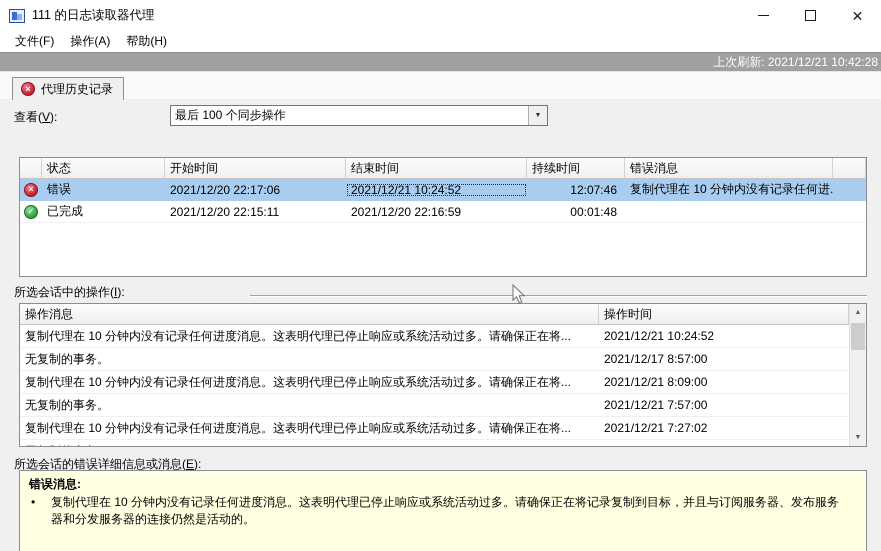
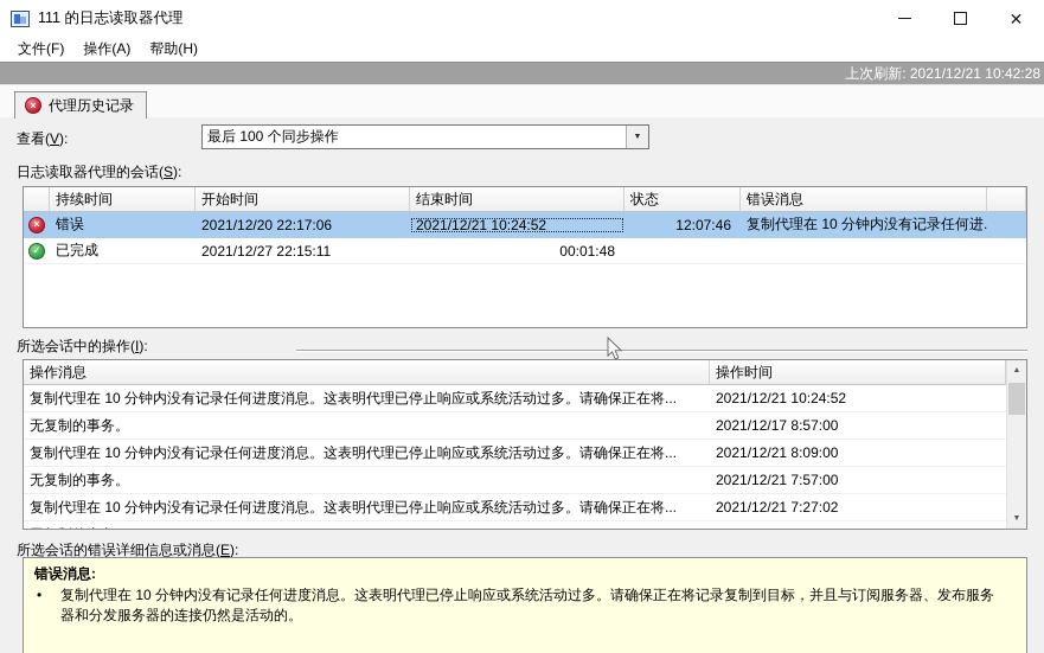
  111 的日志读取器代理
  ✕
  文件(F)
  操作(A)
  帮助(H)
  上次刷新: 2021/12/21 10:42:28
  ×
  代理历史记录
  查看(V):
  最后 100 个同步操作
+ 日志读取器代理的会话(S):
- 状态
+ 持续时间
  开始时间
  结束时间
- 持续时间
+ 状态
  错误消息
  ×
  错误
  2021/12/20 22:17:06
  2021/12/21 10:24:52
  12:07:46
  复制代理在 10 分钟内没有记录任何进.
  ✓
  已完成
- 2021/12/20 22:15:11
+ 2021/12/27 22:15:11
- 2021/12/20 22:16:59
  00:01:48
  所选会话中的操作(I):
  操作消息
  操作时间
  复制代理在 10 分钟内没有记录任何进度消息。这表明代理已停止响应或系统活动过多。请确保正在将...
  2021/12/21 10:24:52
  无复制的事务。
  2021/12/17 8:57:00
  复制代理在 10 分钟内没有记录任何进度消息。这表明代理已停止响应或系统活动过多。请确保正在将...
  2021/12/21 8:09:00
  无复制的事务。
  2021/12/21 7:57:00
  复制代理在 10 分钟内没有记录任何进度消息。这表明代理已停止响应或系统活动过多。请确保正在将...
  2021/12/21 7:27:02
  所选会话的错误详细信息或消息(E):
  错误消息:
  •
  复制代理在 10 分钟内没有记录任何进度消息。这表明代理已停止响应或系统活动过多。请确保正在将记录复制到目标，并且与订阅服务器、发布服务器和分发服务器的连接仍然是活动的。
